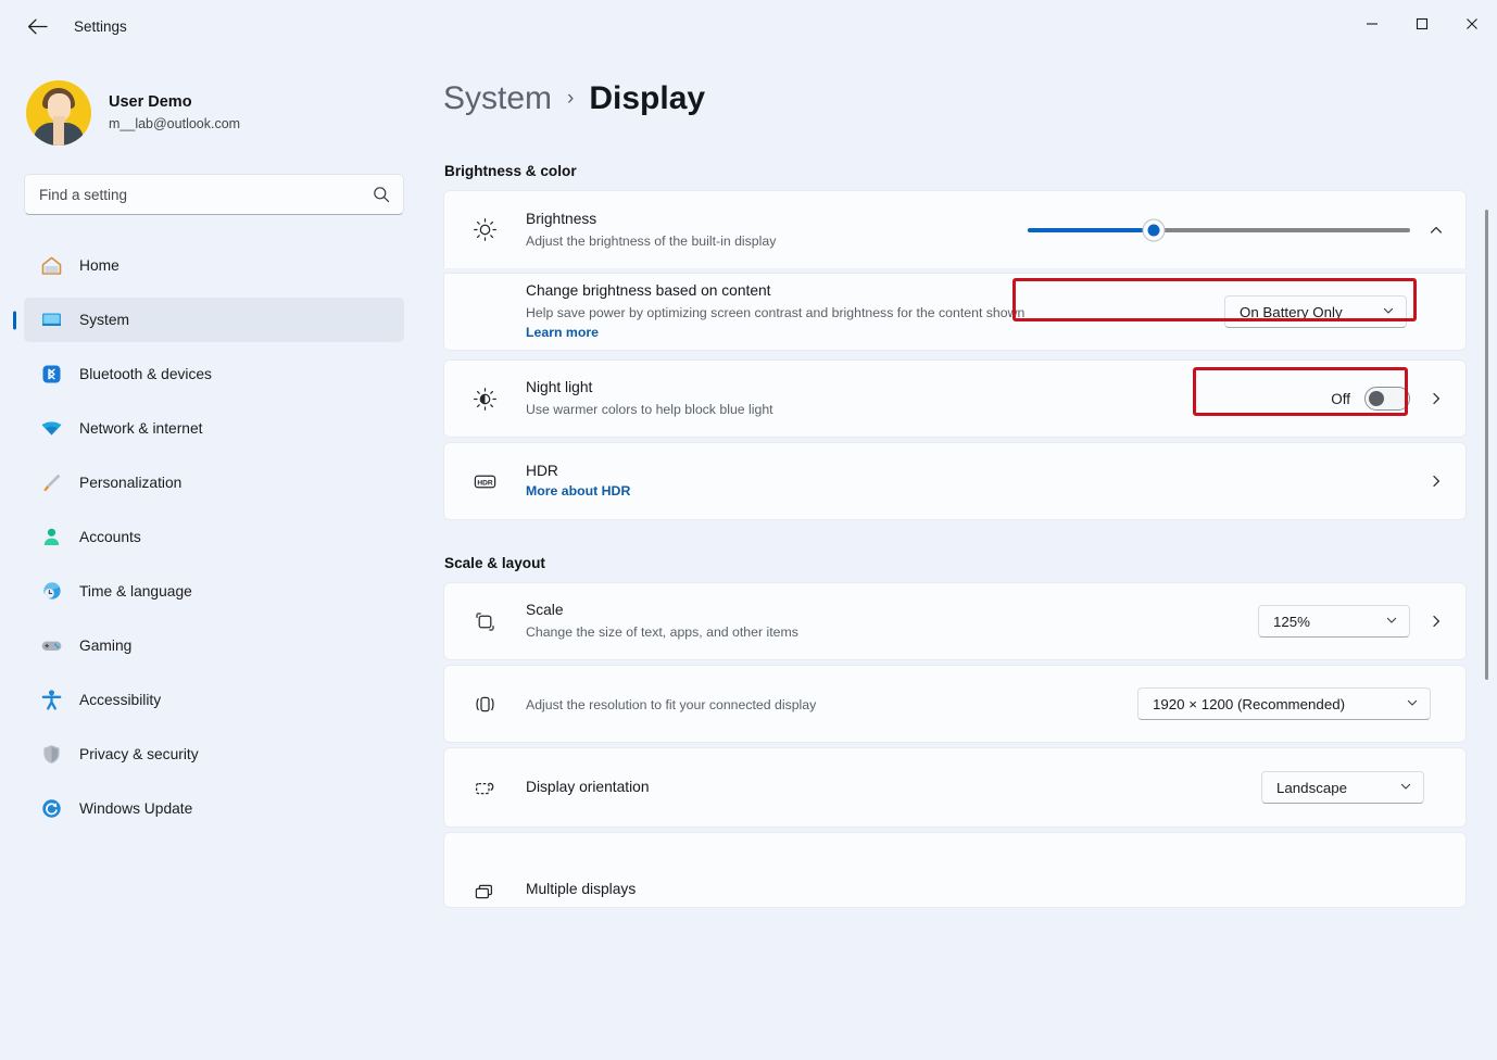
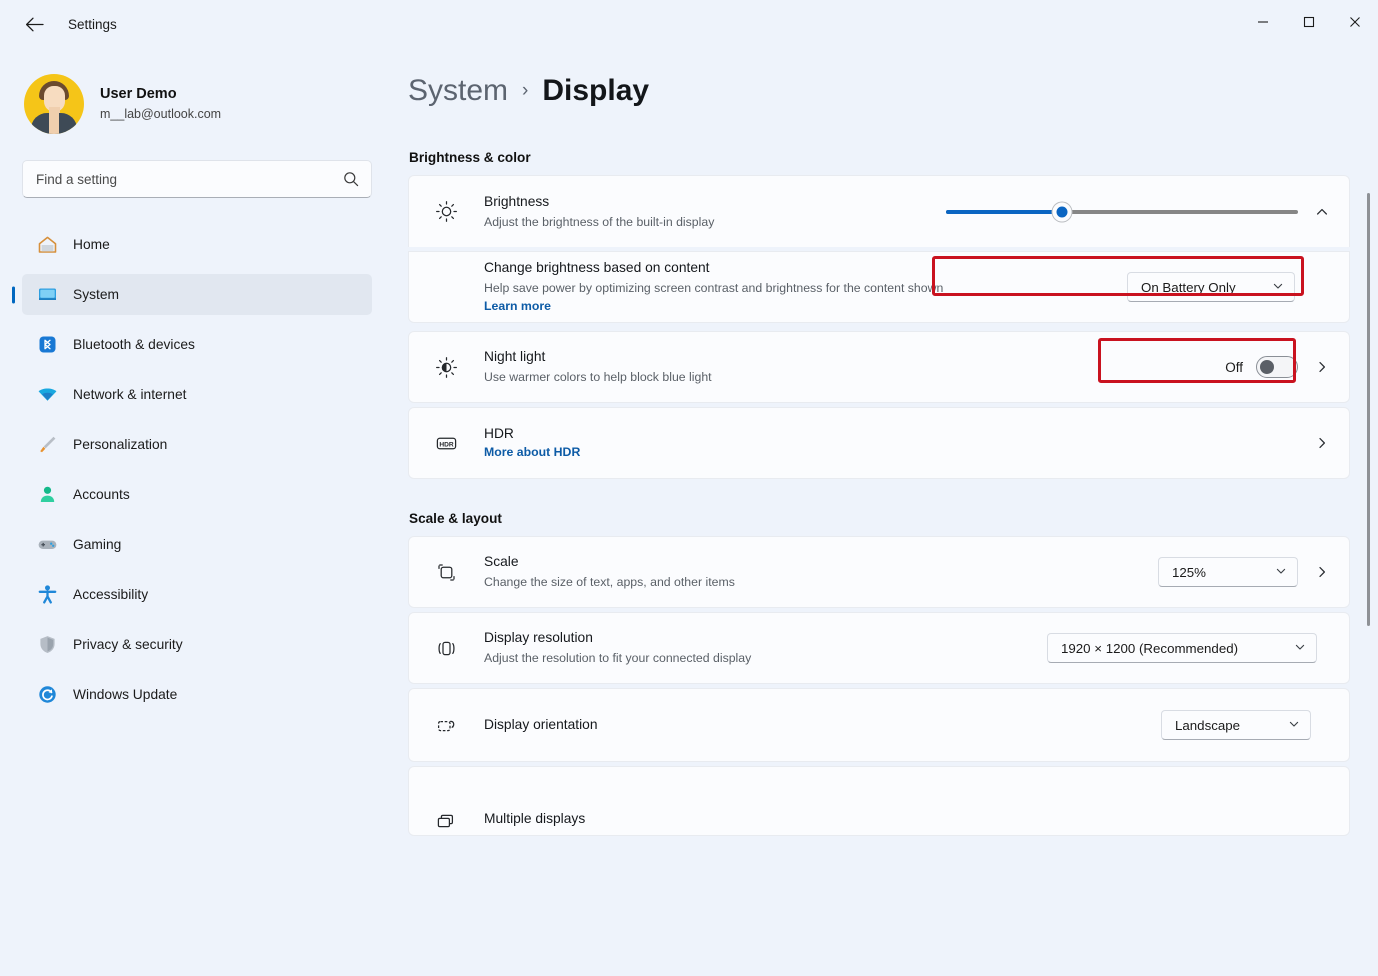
  Settings
  User Demo
  m__lab@outlook.com
  Find a setting
  Home
  System
  Bluetooth & devices
  Network & internet
  Personalization
  Accounts
- Time & language
  Gaming
  Accessibility
  Privacy & security
  Windows Update
  System
  ›
  Display
  Brightness & color
  Brightness
  Adjust the brightness of the built-in display
  Change brightness based on content
  Help save power by optimizing screen contrast and brightness for the content shown
  Learn more
  On Battery Only
  Night light
  Use warmer colors to help block blue light
  Off
  HDR
  More about HDR
  Scale & layout
  Scale
  Change the size of text, apps, and other items
  125%
+ Display resolution
  Adjust the resolution to fit your connected display
  1920 × 1200 (Recommended)
  Display orientation
  Landscape
  Multiple displays
